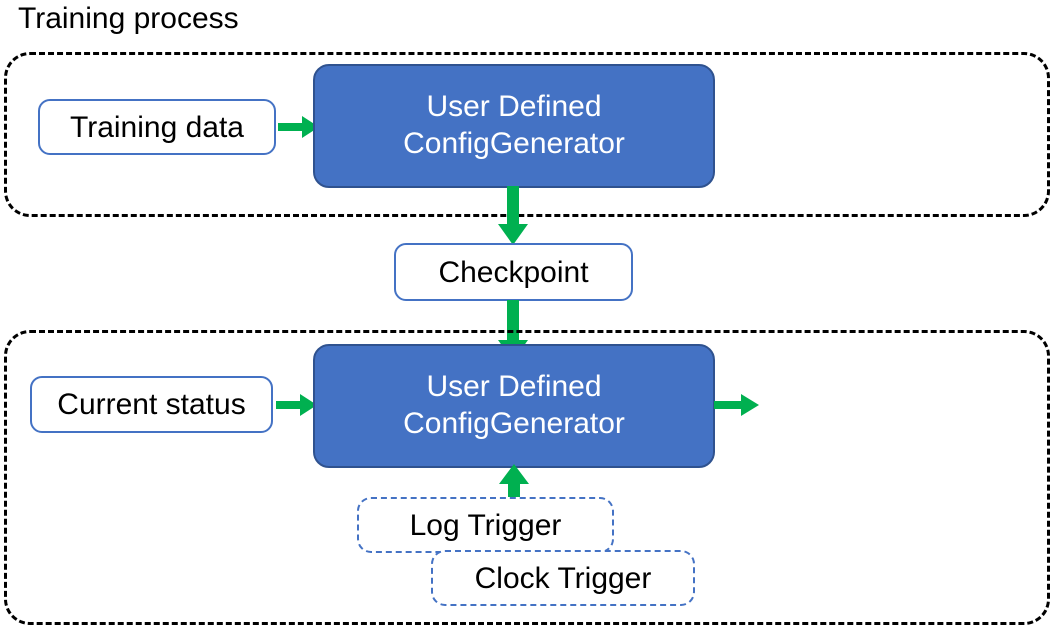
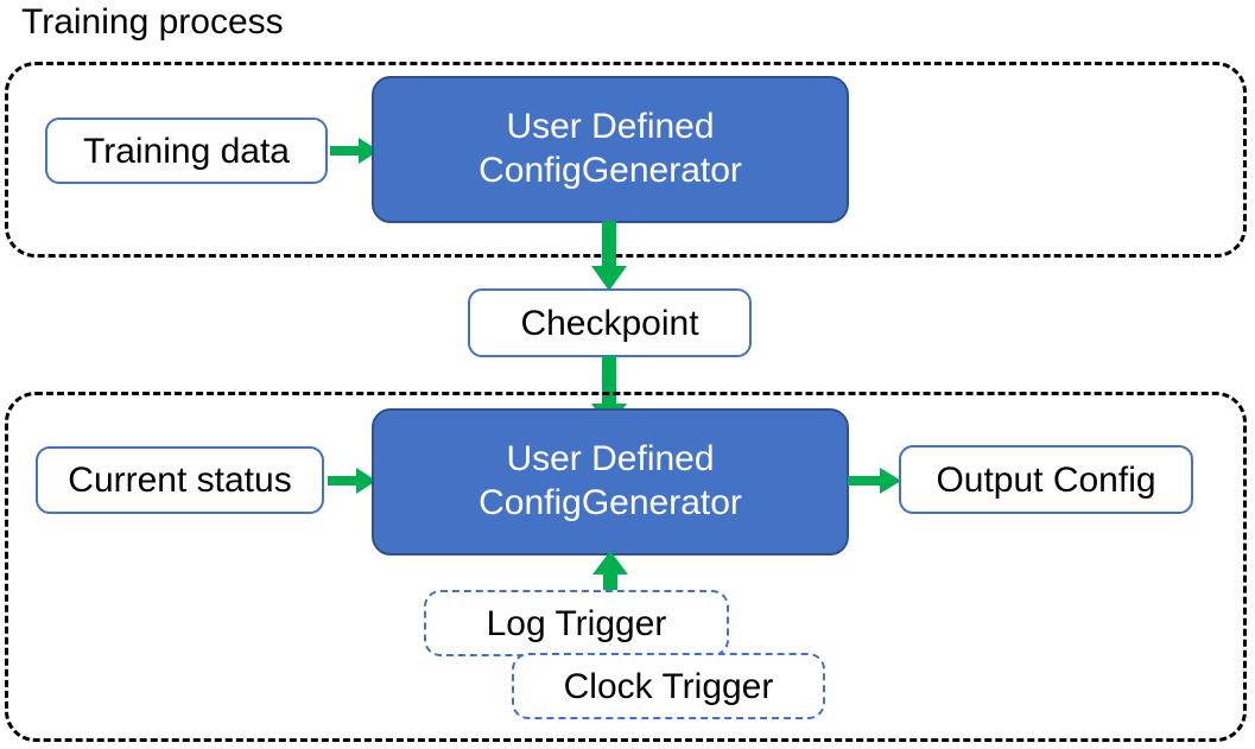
  Training process
  Training data
  User Defined
  ConfigGenerator
  Checkpoint
  Current status
  User Defined
  ConfigGenerator
+ Output Config
  Log Trigger
  Clock Trigger
